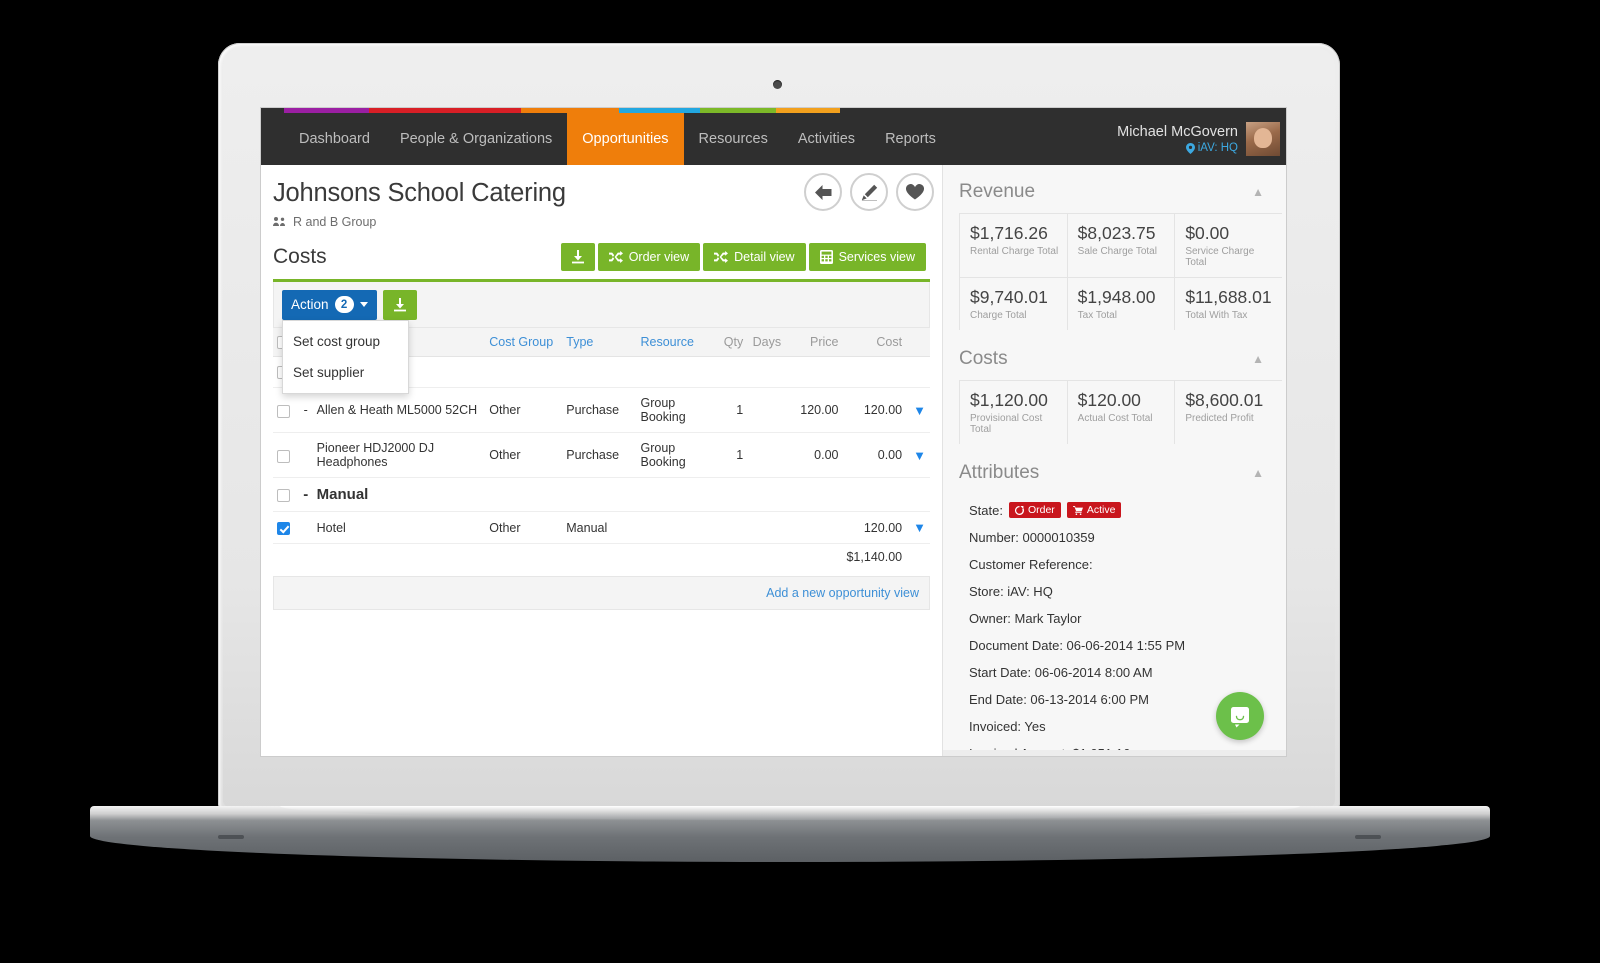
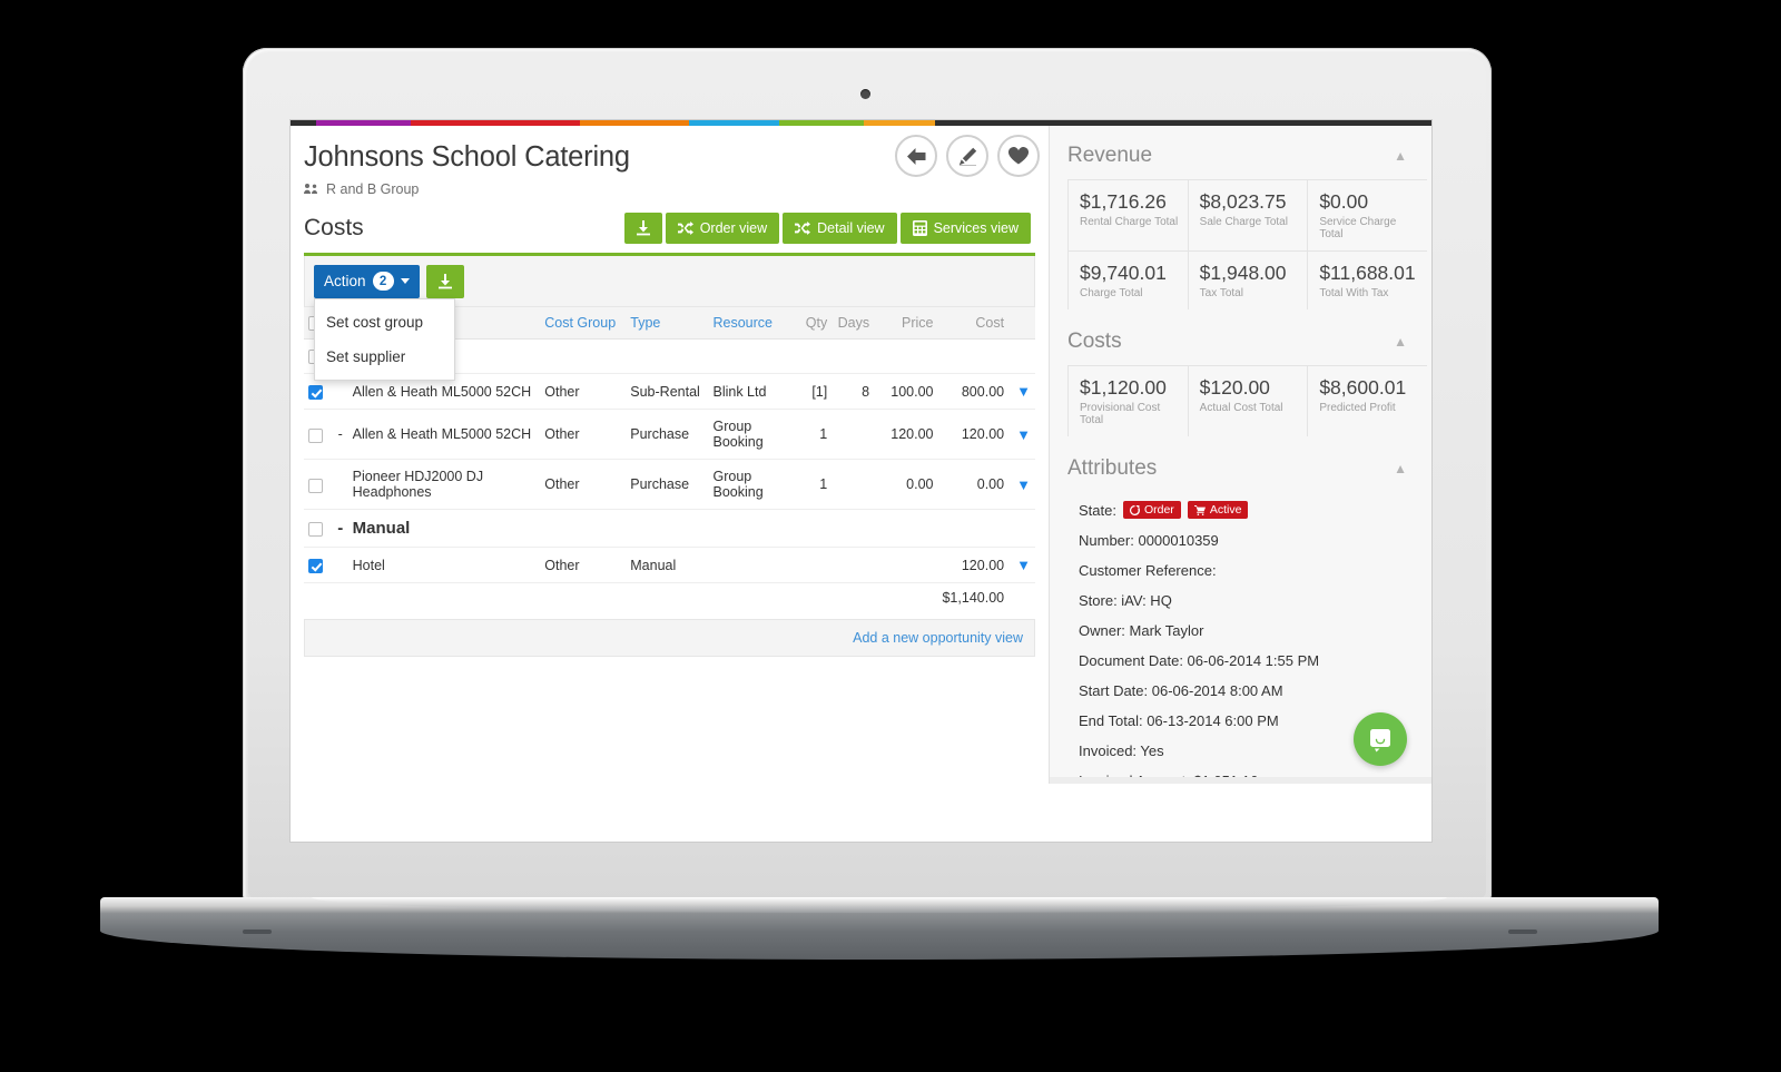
- Dashboard
- People & Organizations
- Opportunities
- Resources
- Activities
- Reports
- Michael McGovern
- iAV: HQ
  Johnsons School Catering
  R and B Group
  Costs
  Order view
  Detail view
  Services view
  Action
  2
  Set cost group
  Set supplier
  			Cost Group	Type	Resource	Qty	Days	Price	Cost
+ 		Allen & Heath ML5000 52CH	Other	Sub-Rental	Blink Ltd	[1]	8	100.00	800.00	▼
  	-	Allen & Heath ML5000 52CH	Other	Purchase	Group Booking	1		120.00	120.00	▼
  		Pioneer HDJ2000 DJ Headphones	Other	Purchase	Group Booking	1		0.00	0.00	▼
  	-	Manual
  		Hotel	Other	Manual					120.00	▼
  	$1,140.00
  Add a new opportunity view
  Revenue
  ▲
  $1,716.26
  Rental Charge Total
  $8,023.75
  Sale Charge Total
  $0.00
  Service Charge Total
  $9,740.01
  Charge Total
  $1,948.00
  Tax Total
  $11,688.01
  Total With Tax
  Costs
  ▲
  $1,120.00
  Provisional Cost Total
  $120.00
  Actual Cost Total
  $8,600.01
  Predicted Profit
  Attributes
  ▲
  State:
  Order
  Active
  Number: 0000010359
  Customer Reference:
  Store: iAV: HQ
  Owner: Mark Taylor
  Document Date: 06-06-2014 1:55 PM
  Start Date: 06-06-2014 8:00 AM
- End Date: 06-13-2014 6:00 PM
+ End Total: 06-13-2014 6:00 PM
  Invoiced: Yes
